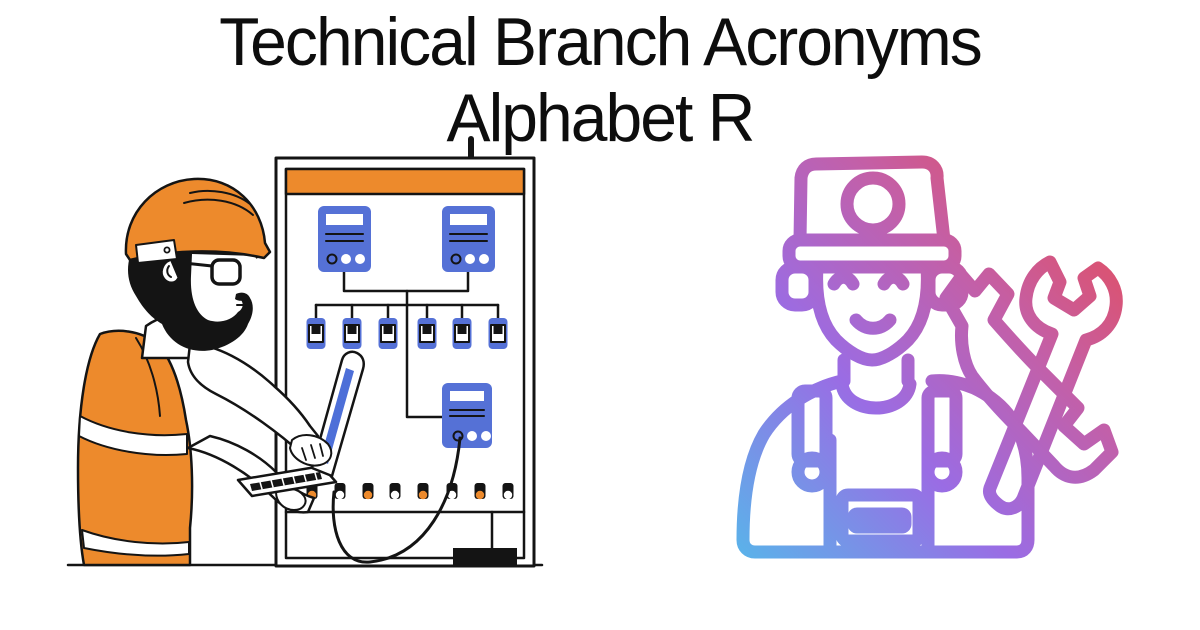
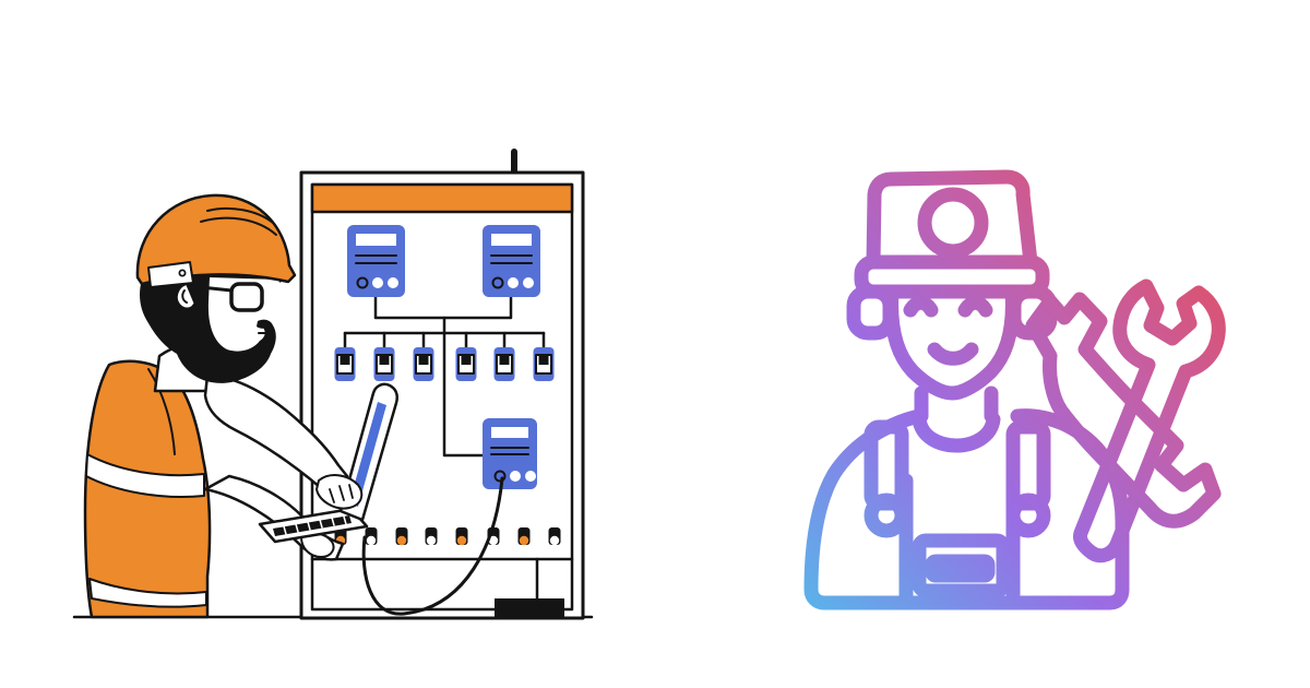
- Technical Branch Acronyms
- Alphabet R
